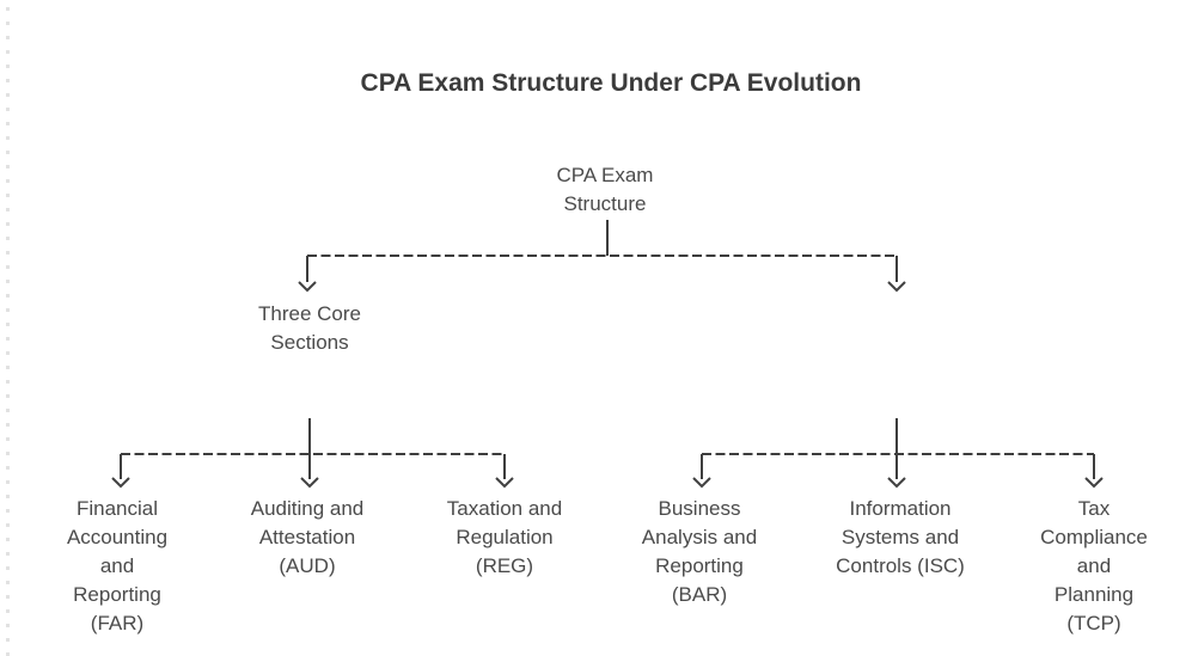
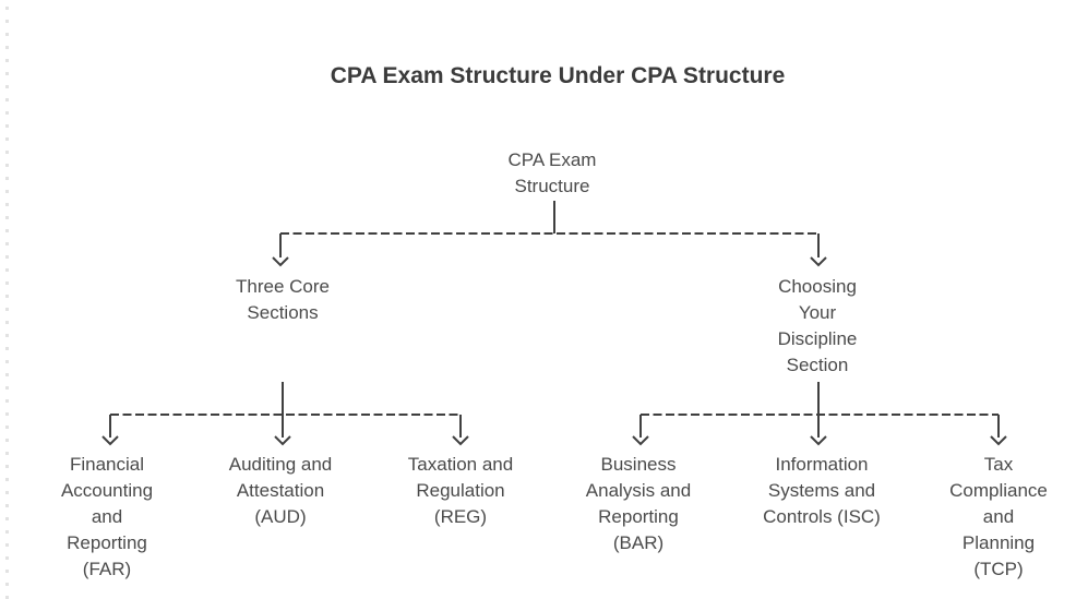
- CPA Exam Structure Under CPA Evolution
+ CPA Exam Structure Under CPA Structure
  CPA Exam
  Structure
  Three Core
  Sections
+ Choosing
+ Your
+ Discipline
+ Section
  Financial
  Accounting
  and
  Reporting
  (FAR)
  Auditing and
  Attestation
  (AUD)
  Taxation and
  Regulation
  (REG)
  Business
  Analysis and
  Reporting
  (BAR)
  Information
  Systems and
  Controls (ISC)
  Tax
  Compliance
  and Planning
  (TCP)
